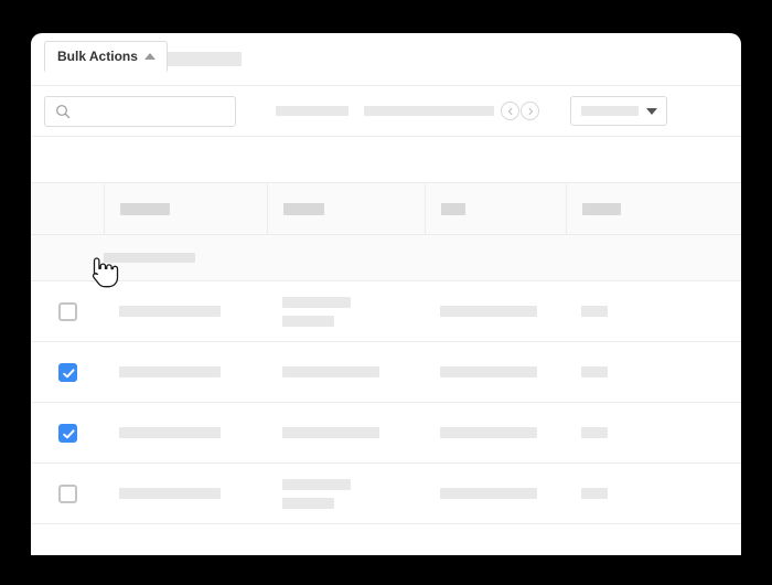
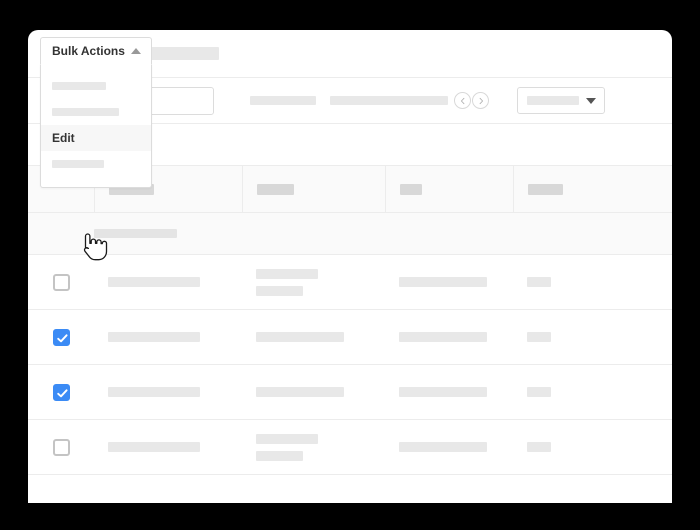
  Bulk Actions
+ Edit
